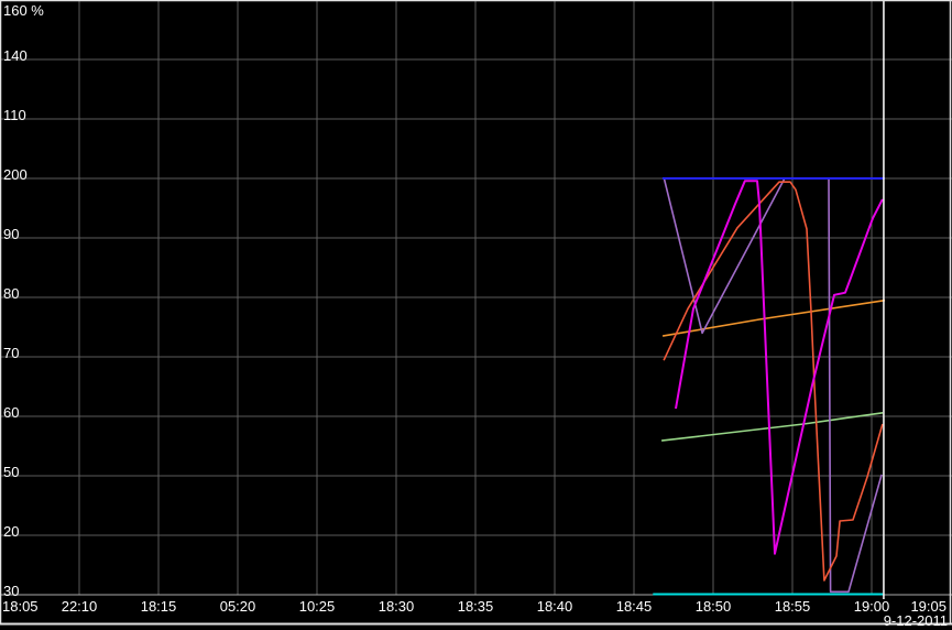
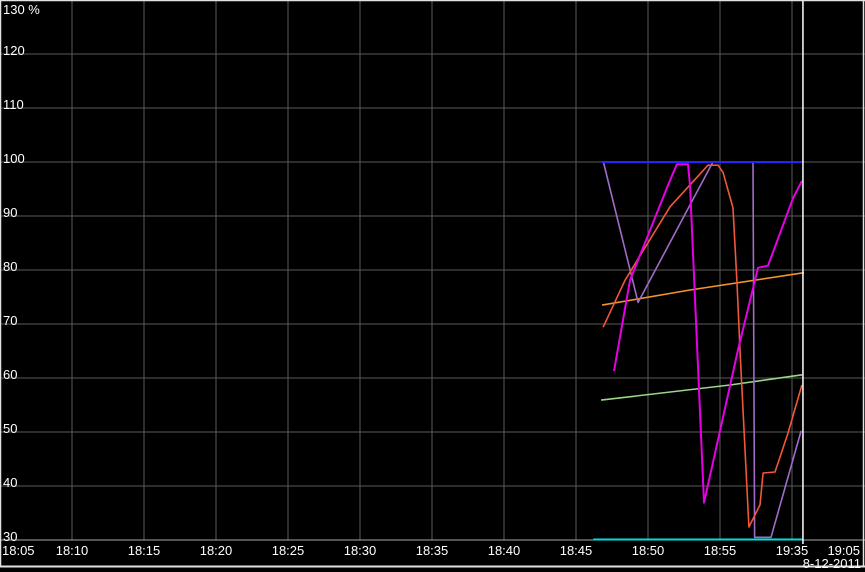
- 160 %
+ 130 %
- 140
+ 120
  110
- 200
+ 100
  90
  80
  70
  60
  50
- 20
+ 40
  30
  18:05
- 22:10
+ 18:10
  18:15
- 05:20
+ 18:20
- 10:25
+ 18:25
  18:30
  18:35
  18:40
  18:45
  18:50
  18:55
- 19:00
+ 19:35
  19:05
- 9-12-2011
+ 8-12-2011
